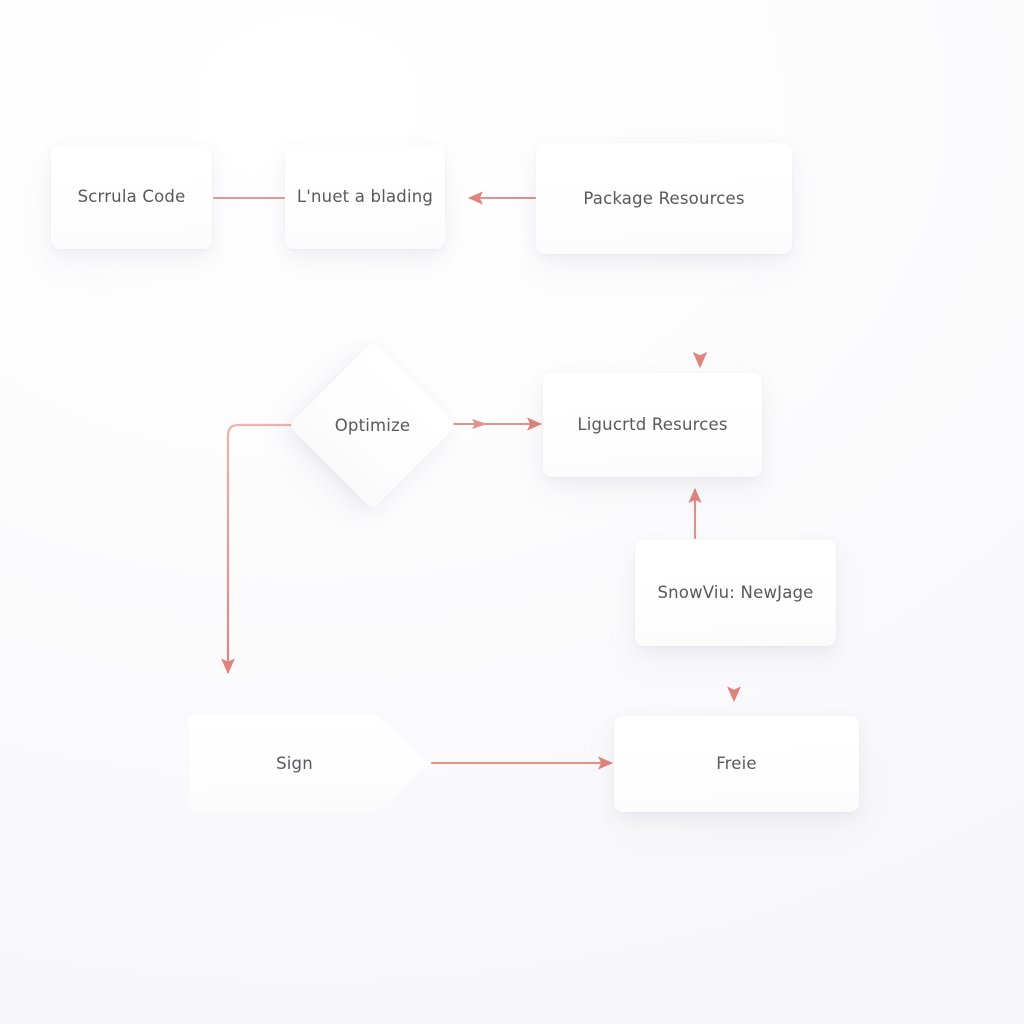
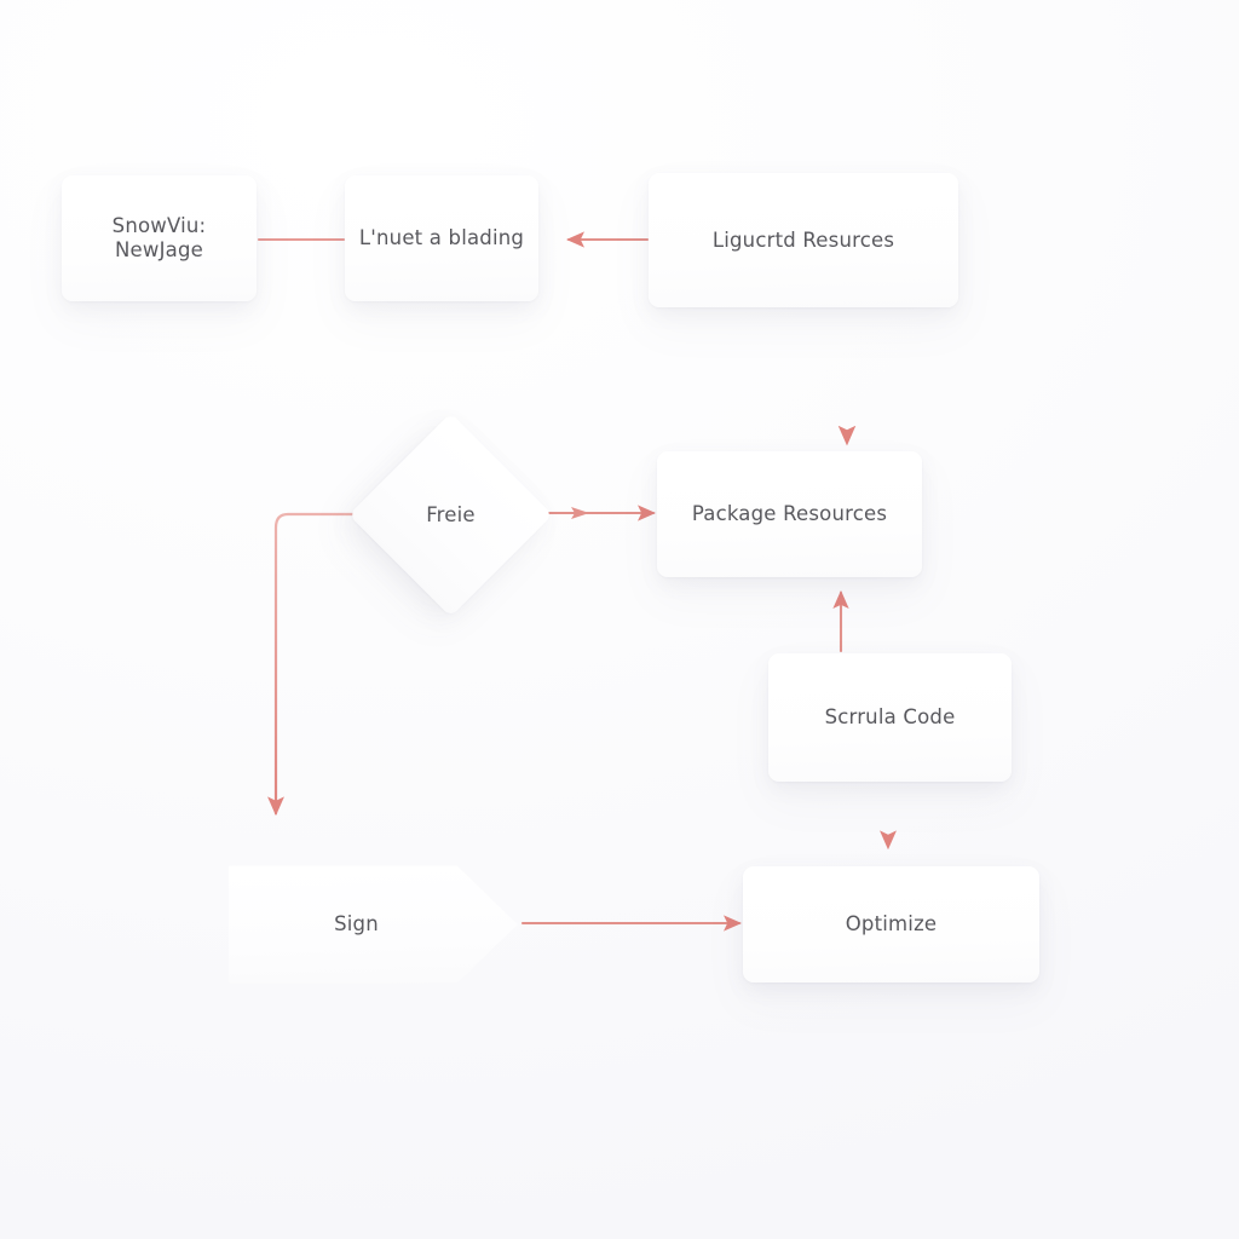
- Scrrula Code
+ SnowViu: NewJage
  L'nuet a blading
- Package Resources
+ Ligucrtd Resurces
- Optimize
+ Freie
- Ligucrtd Resurces
+ Package Resources
- SnowViu: NewJage
+ Scrrula Code
  Sign
- Freie
+ Optimize
